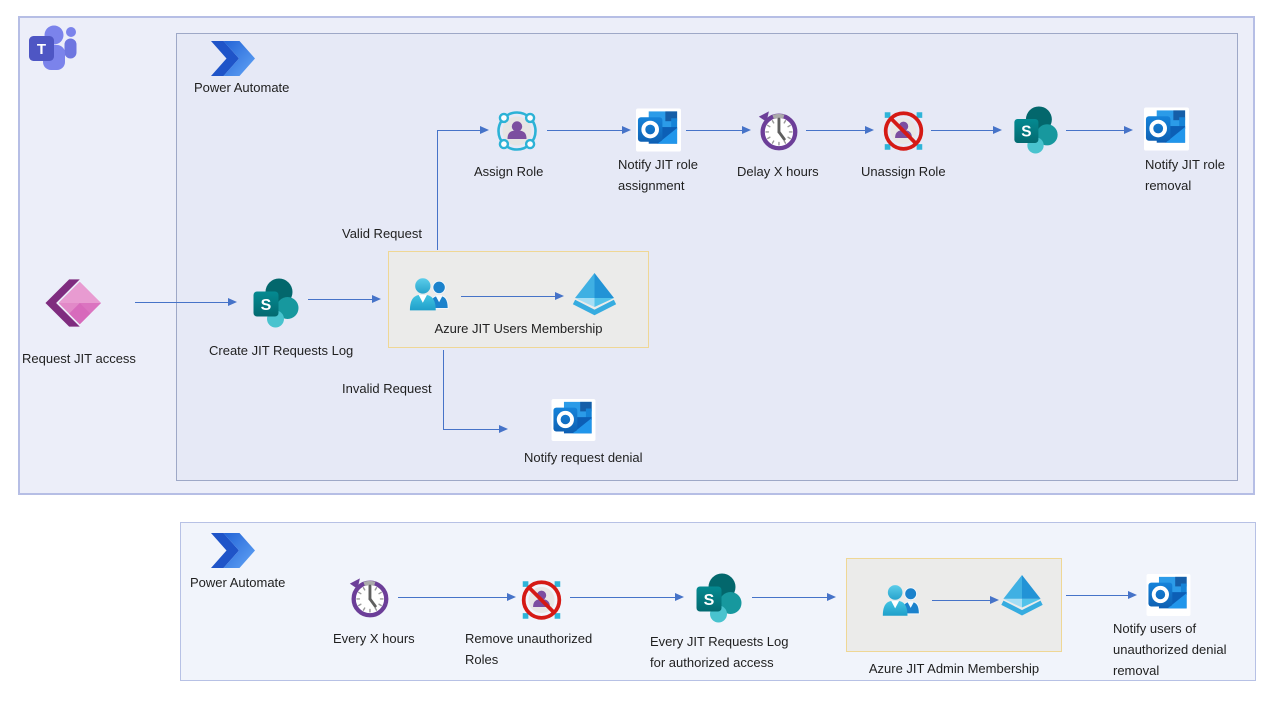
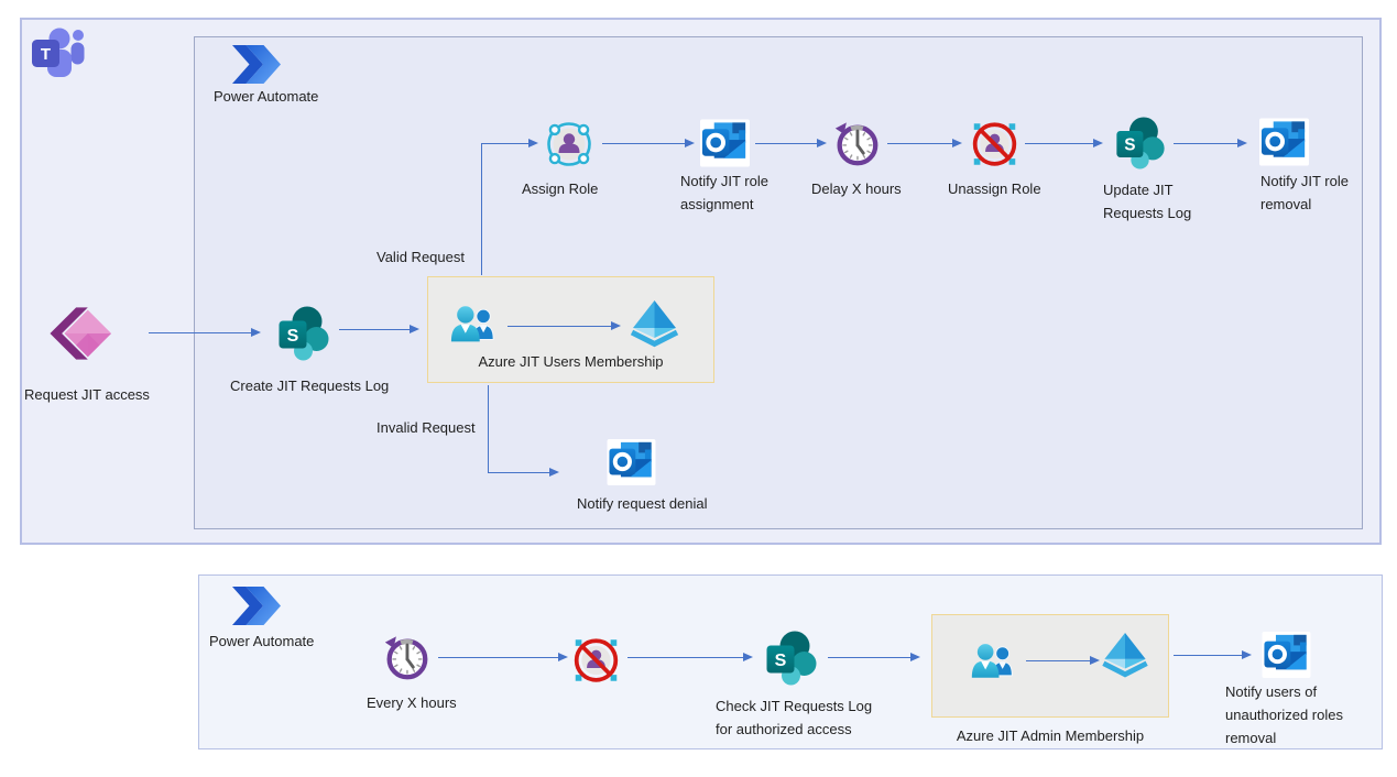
  Power Automate
  Request JIT access
  Create JIT Requests Log
  Valid Request
  Invalid Request
  Azure JIT Users Membership
  Assign Role
  Notify JIT role assignment
  Delay X hours
  Unassign Role
+ Update JIT Requests Log
  Notify JIT role removal
  Notify request denial
  Power Automate
  Every X hours
- Remove unauthorized Roles
- Every JIT Requests Log for authorized access
+ Check JIT Requests Log for authorized access
  Azure JIT Admin Membership
- Notify users of unauthorized denial removal
+ Notify users of unauthorized roles removal
